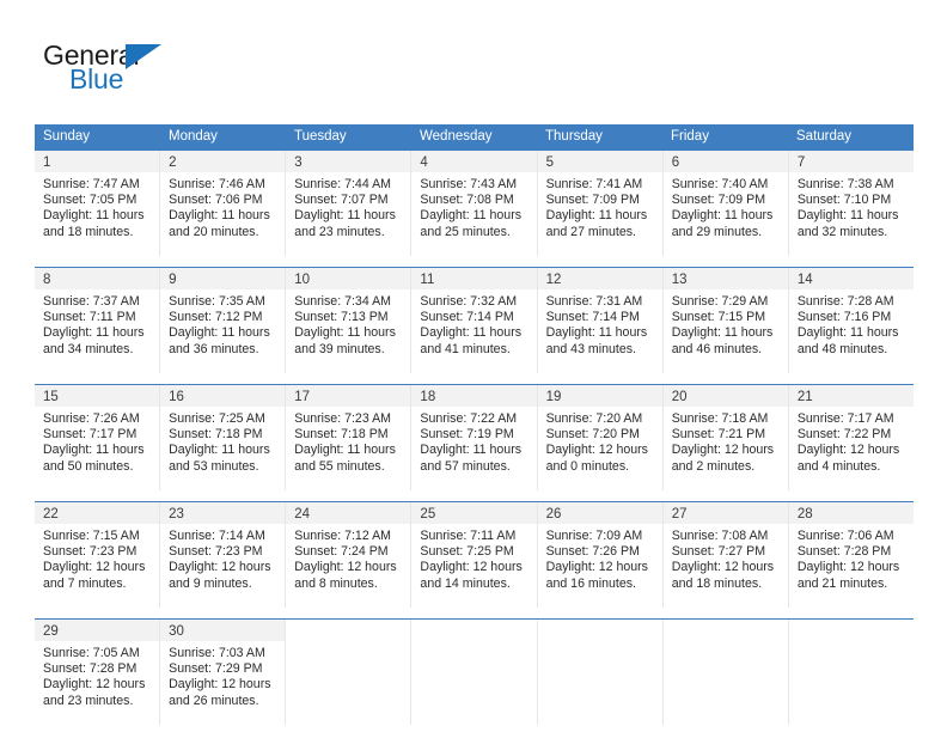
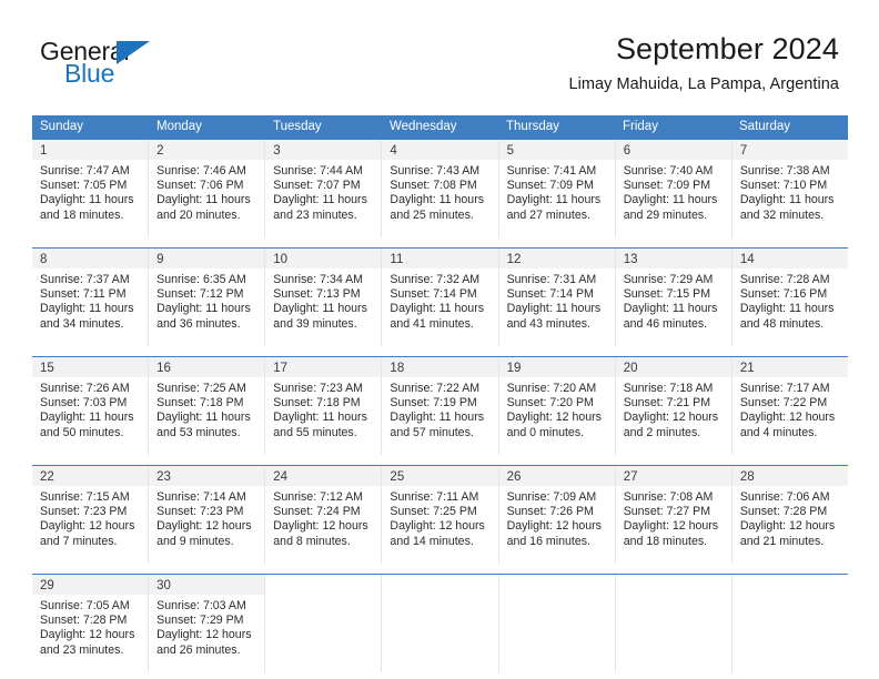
  General
  Blue
+ September 2024
+ Limay Mahuida, La Pampa, Argentina
  Sunday
  Monday
  Tuesday
  Wednesday
  Thursday
  Friday
  Saturday
  1
  Sunrise: 7:47 AM
  Sunset: 7:05 PM
  Daylight: 11 hours
  and 18 minutes.
  2
  Sunrise: 7:46 AM
  Sunset: 7:06 PM
  Daylight: 11 hours
  and 20 minutes.
  3
  Sunrise: 7:44 AM
  Sunset: 7:07 PM
  Daylight: 11 hours
  and 23 minutes.
  4
  Sunrise: 7:43 AM
  Sunset: 7:08 PM
  Daylight: 11 hours
  and 25 minutes.
  5
  Sunrise: 7:41 AM
  Sunset: 7:09 PM
  Daylight: 11 hours
  and 27 minutes.
  6
  Sunrise: 7:40 AM
  Sunset: 7:09 PM
  Daylight: 11 hours
  and 29 minutes.
  7
  Sunrise: 7:38 AM
  Sunset: 7:10 PM
  Daylight: 11 hours
  and 32 minutes.
  8
  Sunrise: 7:37 AM
  Sunset: 7:11 PM
  Daylight: 11 hours
  and 34 minutes.
  9
- Sunrise: 7:35 AM
+ Sunrise: 6:35 AM
  Sunset: 7:12 PM
  Daylight: 11 hours
  and 36 minutes.
  10
  Sunrise: 7:34 AM
  Sunset: 7:13 PM
  Daylight: 11 hours
  and 39 minutes.
  11
  Sunrise: 7:32 AM
  Sunset: 7:14 PM
  Daylight: 11 hours
  and 41 minutes.
  12
  Sunrise: 7:31 AM
  Sunset: 7:14 PM
  Daylight: 11 hours
  and 43 minutes.
  13
  Sunrise: 7:29 AM
  Sunset: 7:15 PM
  Daylight: 11 hours
  and 46 minutes.
  14
  Sunrise: 7:28 AM
  Sunset: 7:16 PM
  Daylight: 11 hours
  and 48 minutes.
  15
  Sunrise: 7:26 AM
- Sunset: 7:17 PM
+ Sunset: 7:03 PM
  Daylight: 11 hours
  and 50 minutes.
  16
  Sunrise: 7:25 AM
  Sunset: 7:18 PM
  Daylight: 11 hours
  and 53 minutes.
  17
  Sunrise: 7:23 AM
  Sunset: 7:18 PM
  Daylight: 11 hours
  and 55 minutes.
  18
  Sunrise: 7:22 AM
  Sunset: 7:19 PM
  Daylight: 11 hours
  and 57 minutes.
  19
  Sunrise: 7:20 AM
  Sunset: 7:20 PM
  Daylight: 12 hours
  and 0 minutes.
  20
  Sunrise: 7:18 AM
  Sunset: 7:21 PM
  Daylight: 12 hours
  and 2 minutes.
  21
  Sunrise: 7:17 AM
  Sunset: 7:22 PM
  Daylight: 12 hours
  and 4 minutes.
  22
  Sunrise: 7:15 AM
  Sunset: 7:23 PM
  Daylight: 12 hours
  and 7 minutes.
  23
  Sunrise: 7:14 AM
  Sunset: 7:23 PM
  Daylight: 12 hours
  and 9 minutes.
  24
  Sunrise: 7:12 AM
  Sunset: 7:24 PM
  Daylight: 12 hours
  and 8 minutes.
  25
  Sunrise: 7:11 AM
  Sunset: 7:25 PM
  Daylight: 12 hours
  and 14 minutes.
  26
  Sunrise: 7:09 AM
  Sunset: 7:26 PM
  Daylight: 12 hours
  and 16 minutes.
  27
  Sunrise: 7:08 AM
  Sunset: 7:27 PM
  Daylight: 12 hours
  and 18 minutes.
  28
  Sunrise: 7:06 AM
  Sunset: 7:28 PM
  Daylight: 12 hours
  and 21 minutes.
  29
  Sunrise: 7:05 AM
  Sunset: 7:28 PM
  Daylight: 12 hours
  and 23 minutes.
  30
  Sunrise: 7:03 AM
  Sunset: 7:29 PM
  Daylight: 12 hours
  and 26 minutes.
